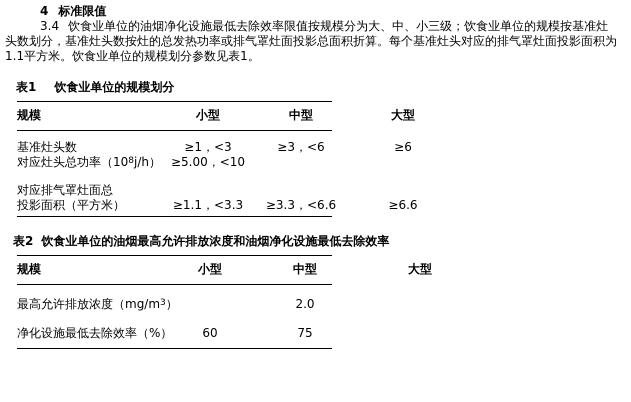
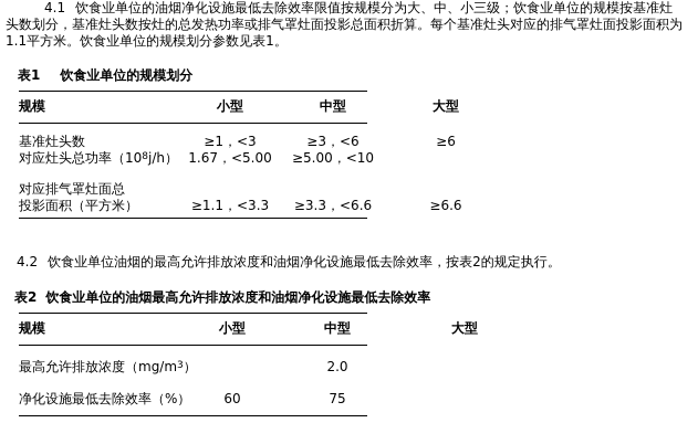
- 4 标准限值
- 3.4 饮食业单位的油烟净化设施最低去除效率限值按规模分为大、中、小三级；饮食业单位的规模按基准灶头数划分，基准灶头数按灶的总发热功率或排气罩灶面投影总面积折算。每个基准灶头对应的排气罩灶面投影面积为1.1平方米。饮食业单位的规模划分参数见表1。
+ 4.1 饮食业单位的油烟净化设施最低去除效率限值按规模分为大、中、小三级；饮食业单位的规模按基准灶头数划分，基准灶头数按灶的总发热功率或排气罩灶面投影总面积折算。每个基准灶头对应的排气罩灶面投影面积为1.1平方米。饮食业单位的规模划分参数见表1。
  表1 饮食业单位的规模划分
  规模
  小型
  中型
  大型
  基准灶头数
  ≥1，<3
  ≥3，<6
  ≥6
  对应灶头总功率（108j/h）
+ 1.67，<5.00
  ≥5.00，<10
  对应排气罩灶面总
  投影面积（平方米）
  ≥1.1，<3.3
  ≥3.3，<6.6
  ≥6.6
+ 4.2 饮食业单位油烟的最高允许排放浓度和油烟净化设施最低去除效率，按表2的规定执行。
  表2 饮食业单位的油烟最高允许排放浓度和油烟净化设施最低去除效率
  规模
  小型
  中型
  大型
  最高允许排放浓度（mg/m3）
  2.0
  净化设施最低去除效率（%
  60
  75
